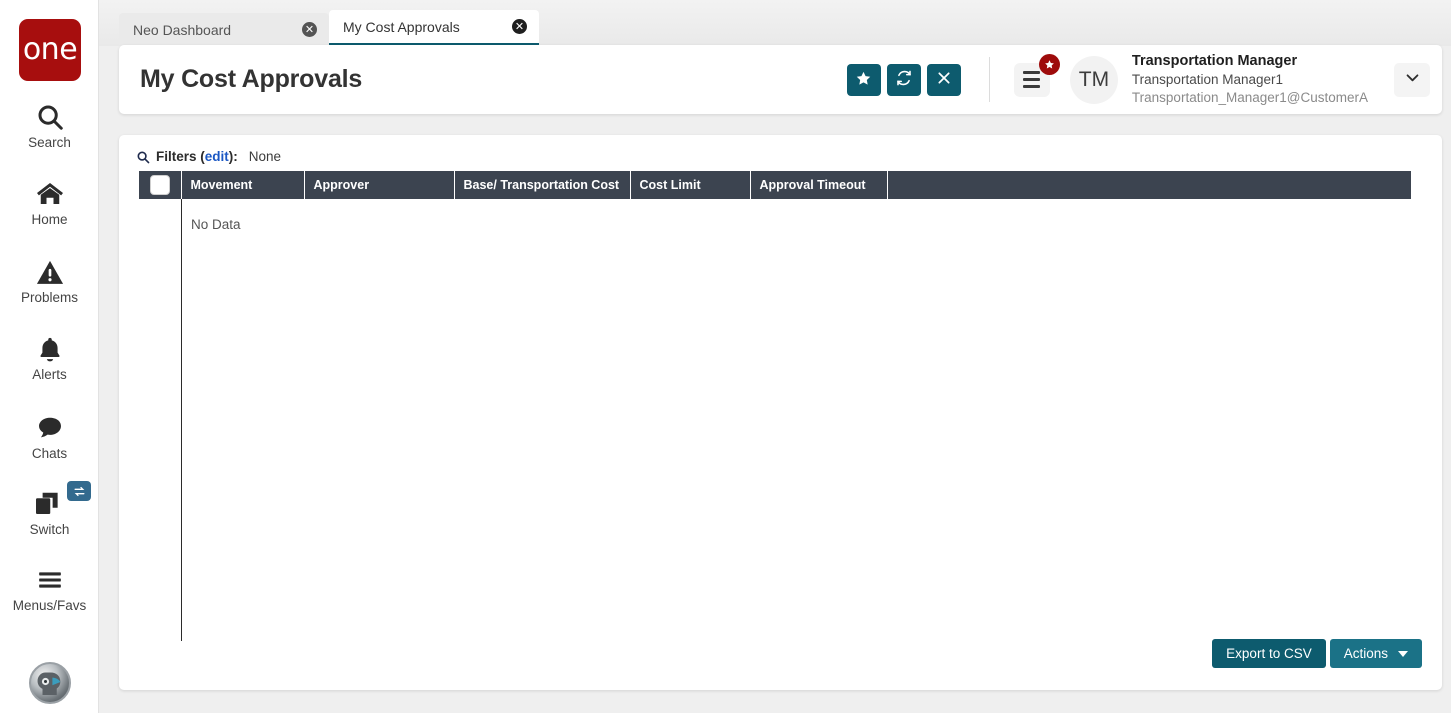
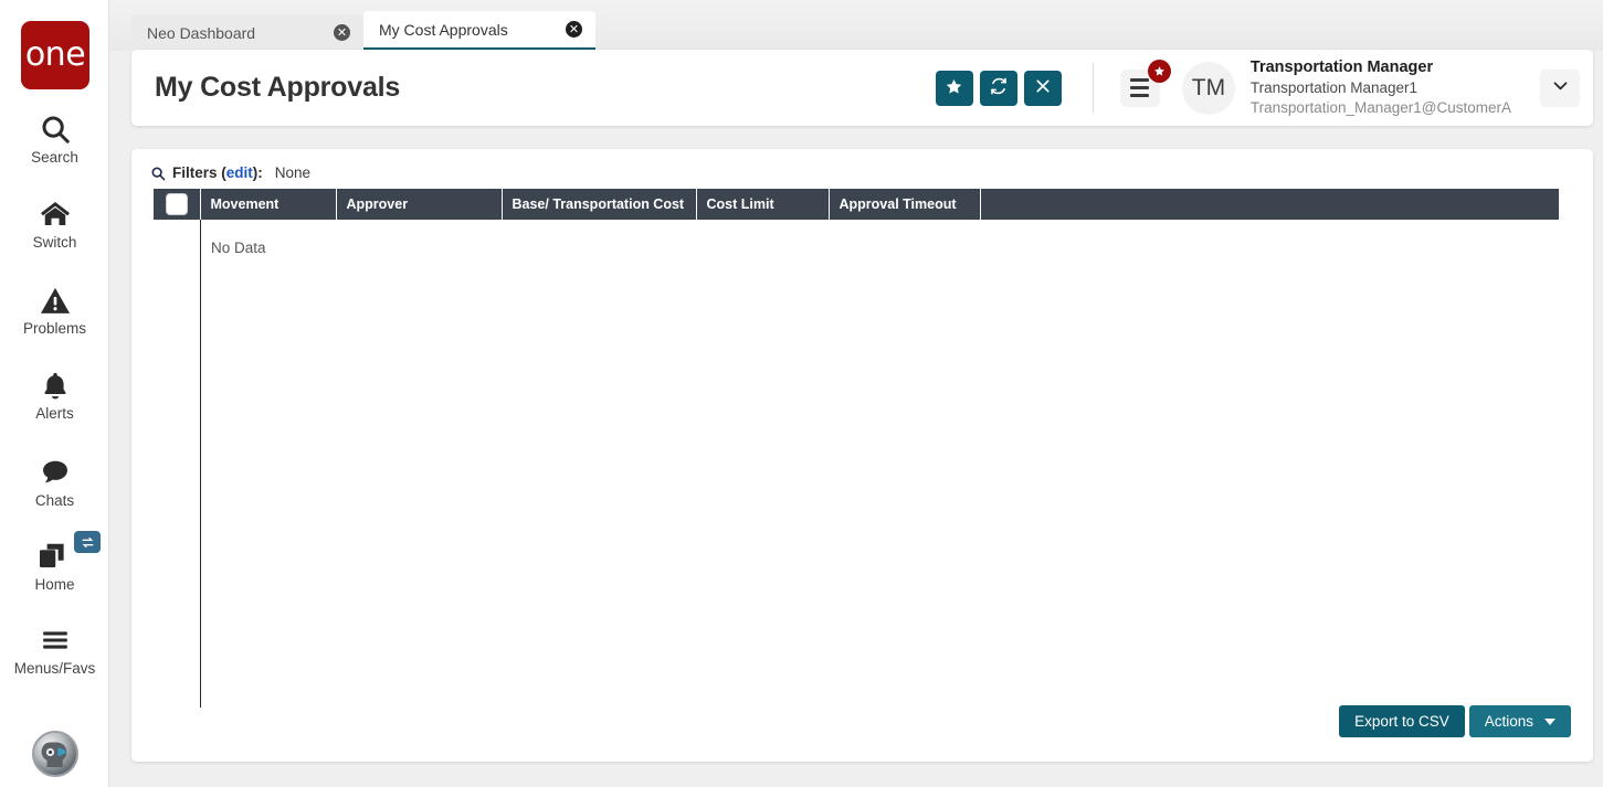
  one
  Search
- Home
+ Switch
  Problems
  Alerts
  Chats
- Switch
+ Home
  Menus/Favs
  Neo Dashboard
  ✕
  My Cost Approvals
  ✕
  My Cost Approvals
  TM
  Transportation Manager
  Transportation Manager1
  Transportation_Manager1@CustomerA
  Filters (edit):
  None
  	Movement	Approver	Base/ Transportation Cost	Cost Limit	Approval Timeout
  	No Data
  Export to CSV
  Actions
